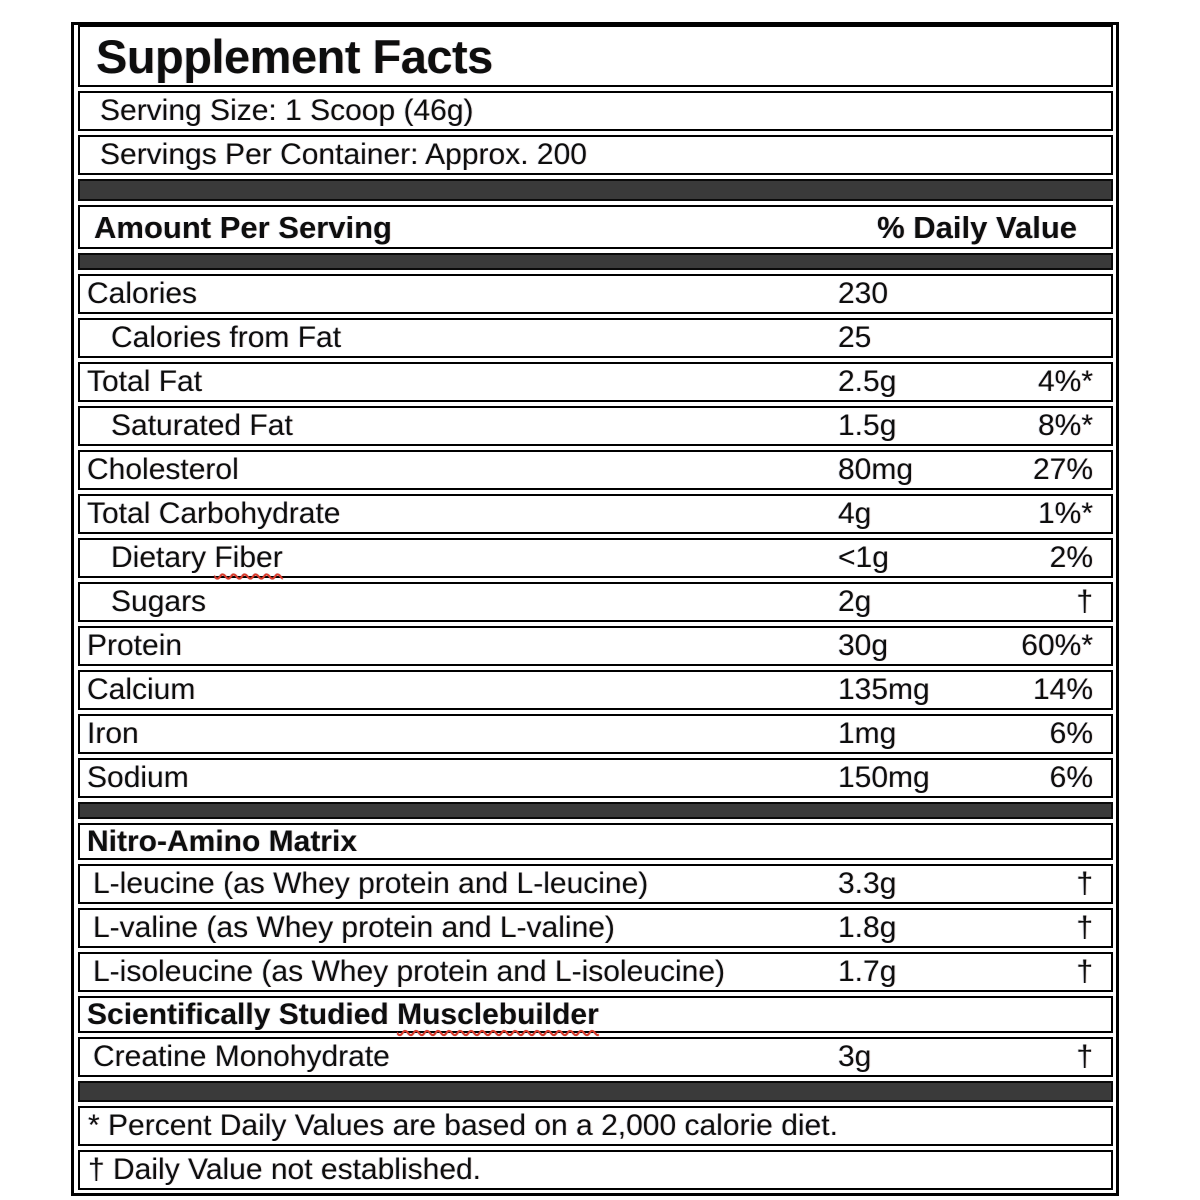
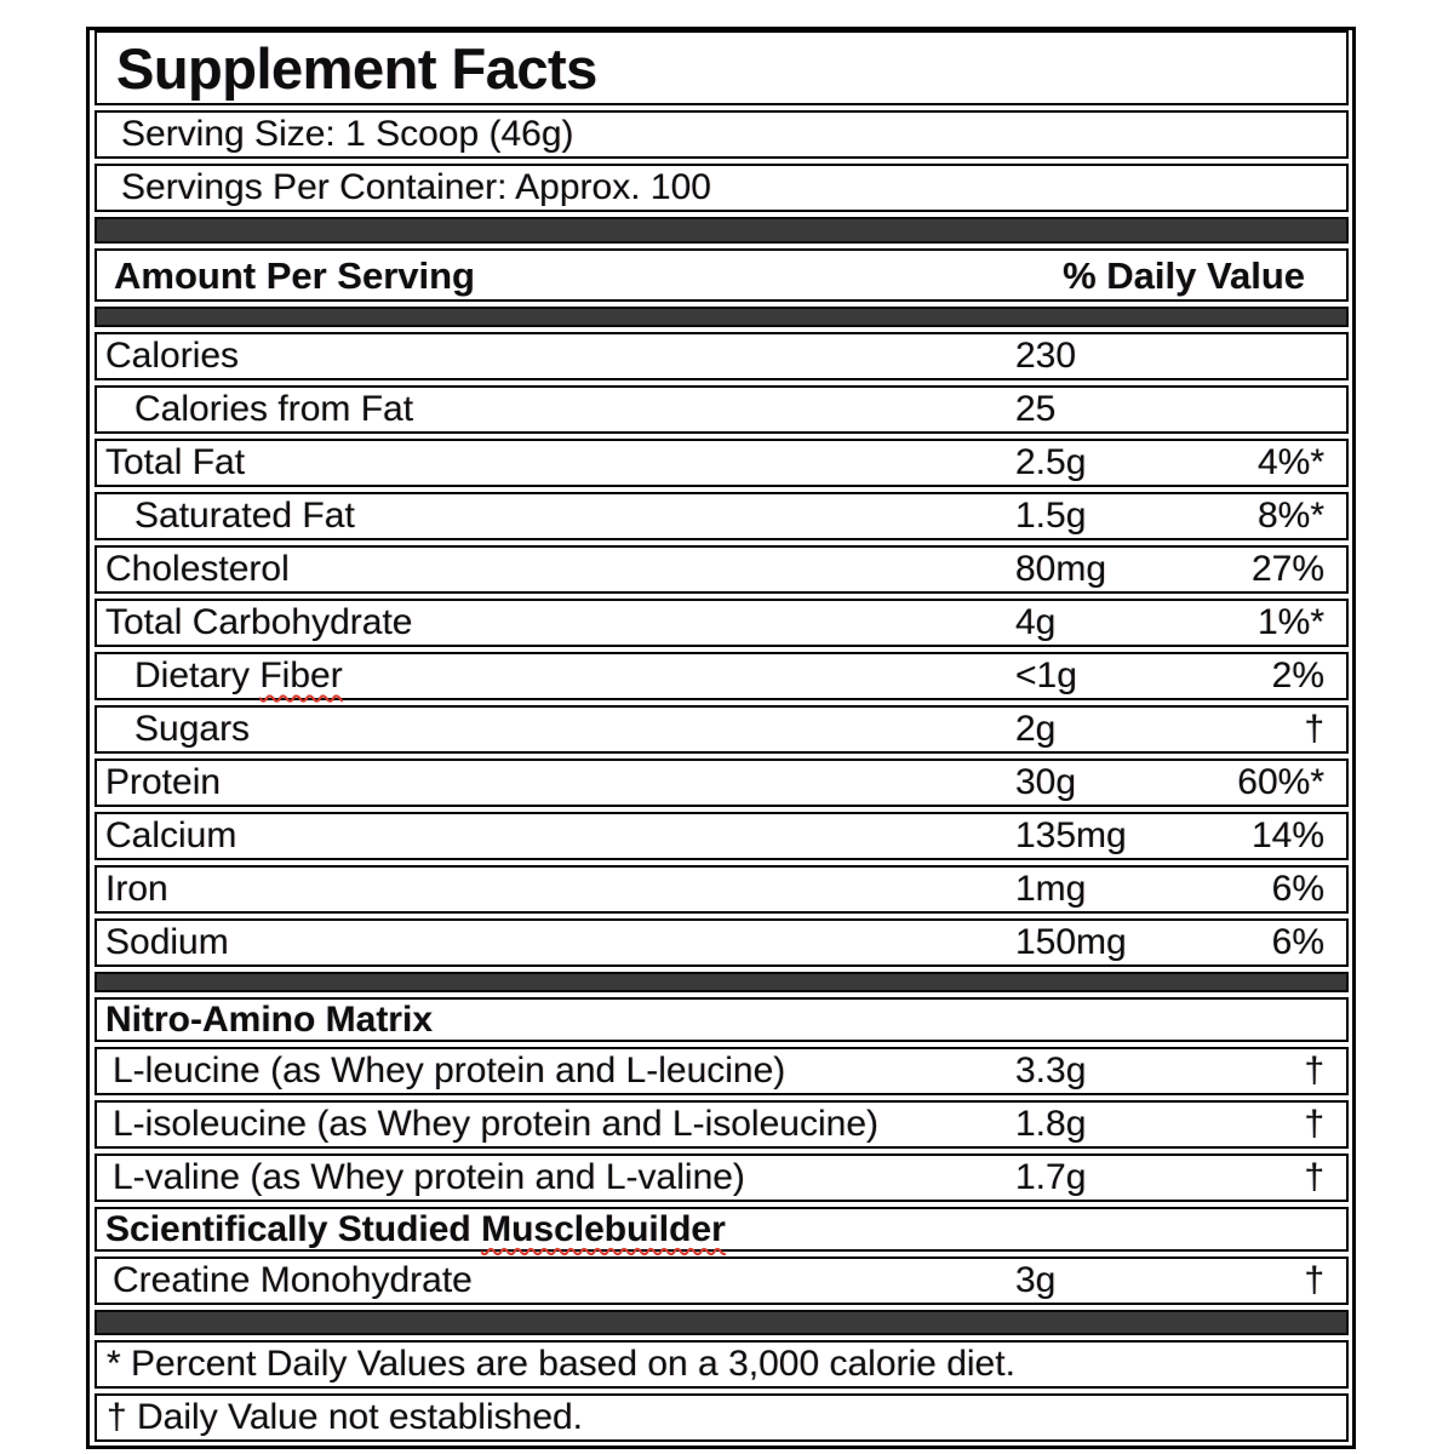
  Supplement Facts
  Serving Size: 1 Scoop (46g)
- Servings Per Container: Approx. 200
+ Servings Per Container: Approx. 100
  Amount Per Serving
  % Daily Value
  Calories
  230
  Calories from Fat
  25
  Total Fat
  2.5g
  4%*
  Saturated Fat
  1.5g
  8%*
  Cholesterol
  80mg
  27%
  Total Carbohydrate
  4g
  1%*
  Dietary Fiber
  <1g
  2%
  Sugars
  2g
  †
  Protein
  30g
  60%*
  Calcium
  135mg
  14%
  Iron
  1mg
  6%
  Sodium
  150mg
  6%
  Nitro-Amino Matrix
  L-leucine (as Whey protein and L-leucine)
  3.3g
  †
- L-valine (as Whey protein and L-valine)
+ L-isoleucine (as Whey protein and L-isoleucine)
  1.8g
  †
- L-isoleucine (as Whey protein and L-isoleucine)
+ L-valine (as Whey protein and L-valine)
  1.7g
  †
  Scientifically Studied Musclebuilder
  Creatine Monohydrate
  3g
  †
- * Percent Daily Values are based on a 2,000 calorie diet.
+ * Percent Daily Values are based on a 3,000 calorie diet.
  † Daily Value not established.
